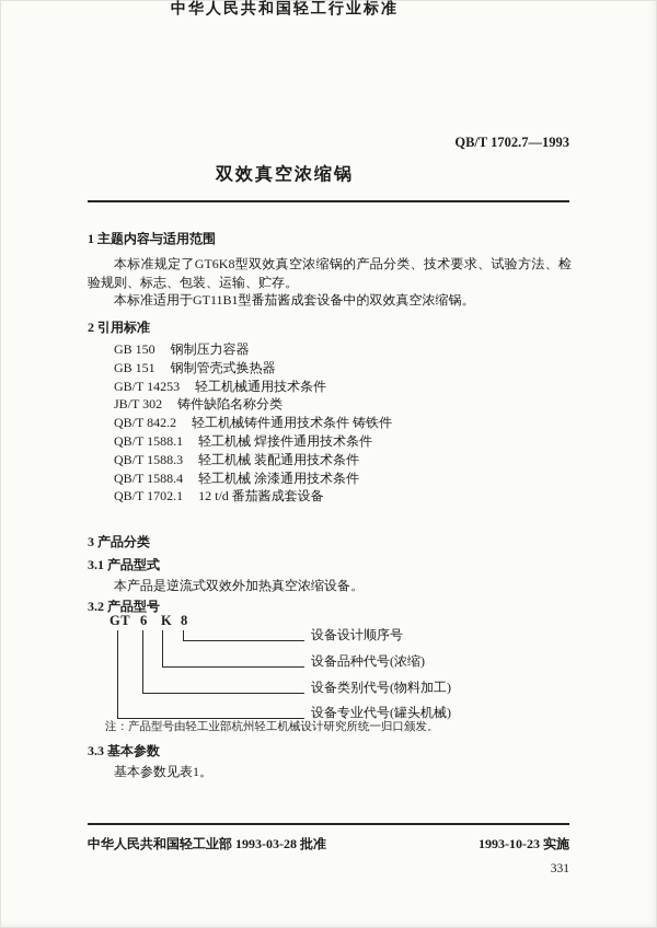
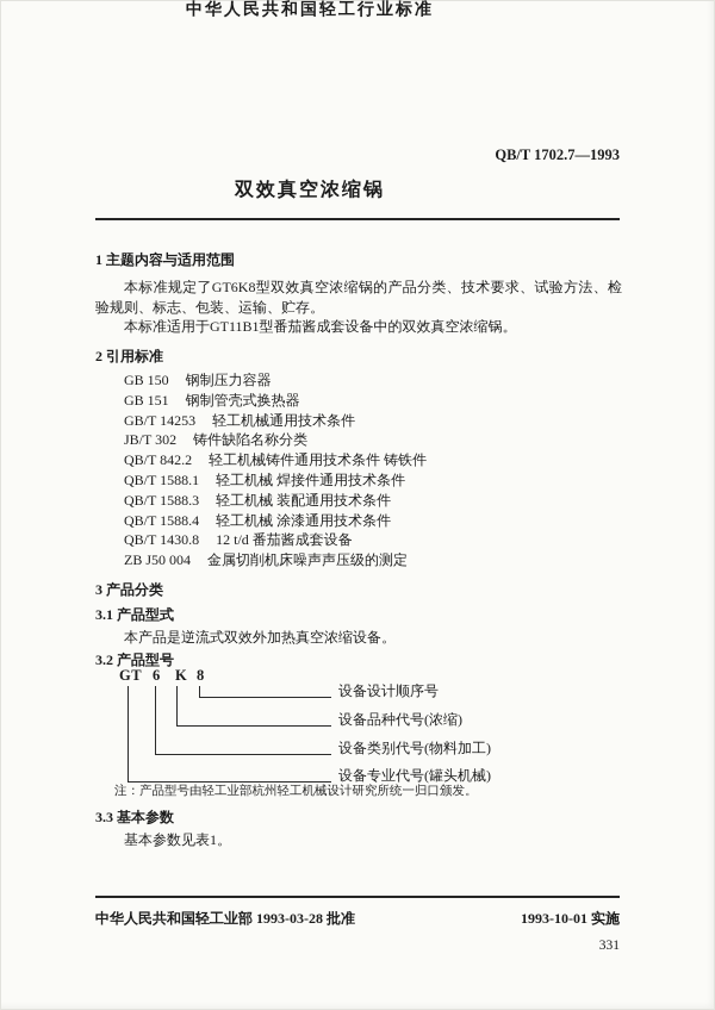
  中华人民共和国轻工行业标准
  QB/T 1702.7—1993
  双效真空浓缩锅
  1 主题内容与适用范围
  本标准规定了GT6K8型双效真空浓缩锅的产品分类、技术要求、试验方法、检验规则、标志、包装、运输、贮存。
  本标准适用于GT11B1型番茄酱成套设备中的双效真空浓缩锅。
  2 引用标准
  GB 150 钢制压力容器
  GB 151 钢制管壳式换热器
  GB/T 14253 轻工机械通用技术条件
  JB/T 302 铸件缺陷名称分类
  QB/T 842.2 轻工机械铸件通用技术条件 铸铁件
  QB/T 1588.1 轻工机械 焊接件通用技术条件
  QB/T 1588.3 轻工机械 装配通用技术条件
  QB/T 1588.4 轻工机械 涂漆通用技术条件
- QB/T 1702.1 12 t/d 番茄酱成套设备
+ QB/T 1430.8 12 t/d 番茄酱成套设备
+ ZB J50 004 金属切削机床噪声声压级的测定
  3 产品分类
  3.1 产品型式
  本产品是逆流式双效外加热真空浓缩设备。
  3.2 产品型号
  GT
  6
  K
  8
  设备设计顺序号
  设备品种代号(浓缩)
  设备类别代号(物料加工)
  设备专业代号(罐头机械)
  注：产品型号由轻工业部杭州轻工机械设计研究所统一归口颁发。
  3.3 基本参数
  基本参数见表1。
  中华人民共和国轻工业部 1993-03-28 批准
- 1993-10-23 实施
+ 1993-10-01 实施
  331
